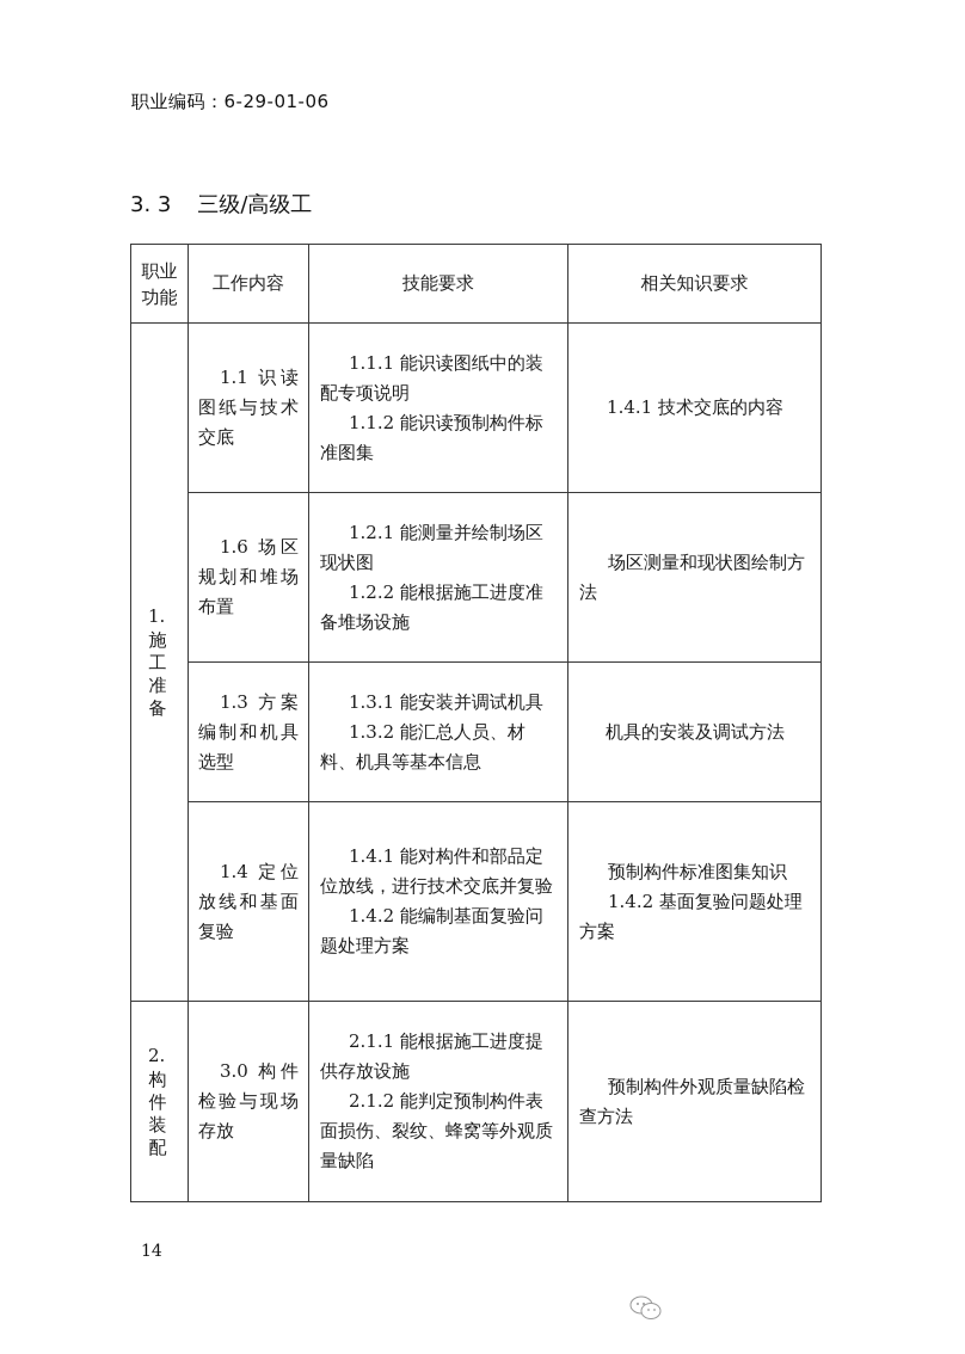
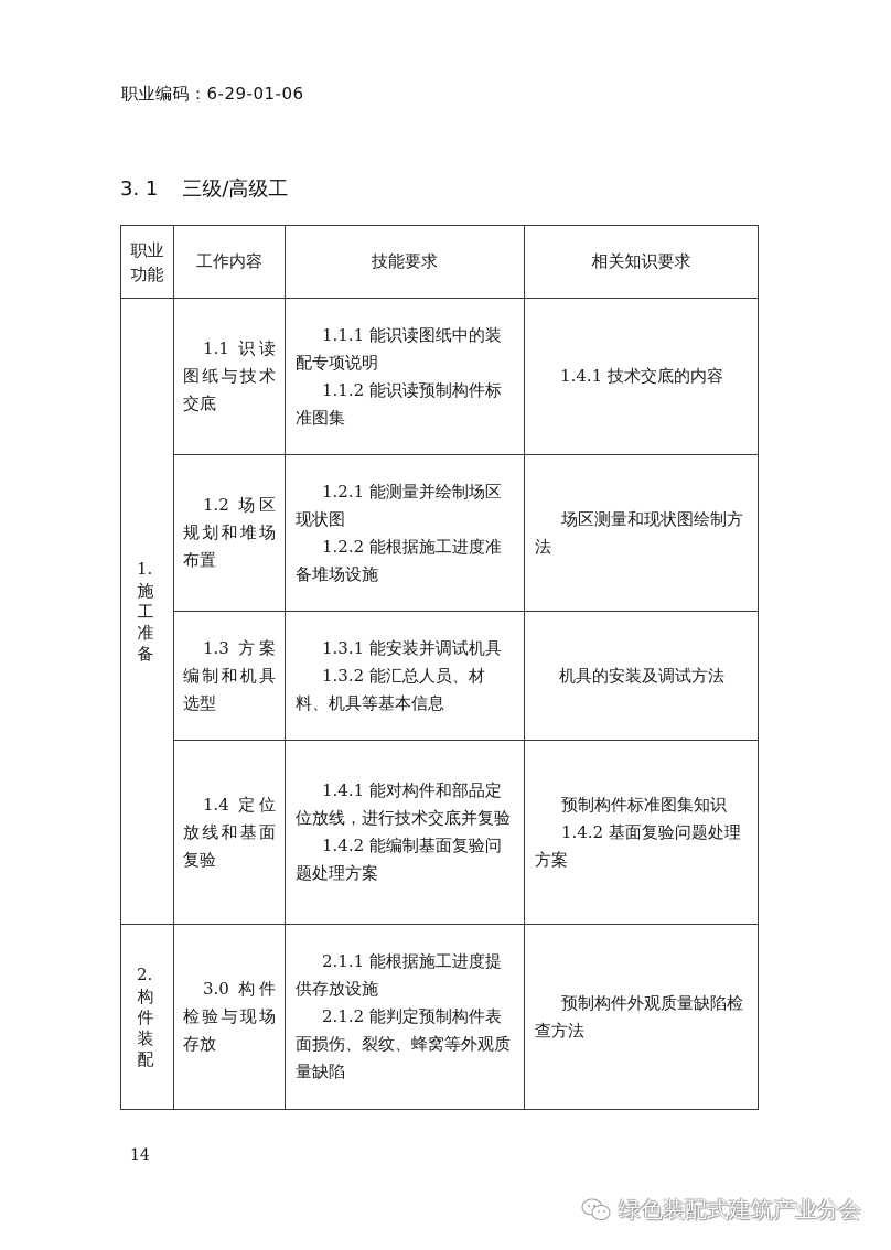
  职业编码：6-29-01-06
- 3. 3 三级/高级工
+ 3. 1 三级/高级工
  职业 功能	工作内容	技能要求	相关知识要求
  1. 施 工 准 备	1.1 识读图纸与技术交底	1.1.1 能识读图纸中的装配专项说明 1.1.2 能识读预制构件标准图集	1.4.1 技术交底的内容
- 1.6 场区规划和堆场布置	1.2.1 能测量并绘制场区现状图 1.2.2 能根据施工进度准备堆场设施	场区测量和现状图绘制方法
+ 1.2 场区规划和堆场布置	1.2.1 能测量并绘制场区现状图 1.2.2 能根据施工进度准备堆场设施	场区测量和现状图绘制方法
  1.3 方案编制和机具选型	1.3.1 能安装并调试机具 1.3.2 能汇总人员、材料、机具等基本信息	机具的安装及调试方法
  1.4 定位放线和基面复验	1.4.1 能对构件和部品定位放线，进行技术交底并复验 1.4.2 能编制基面复验问题处理方案	预制构件标准图集知识 1.4.2 基面复验问题处理方案
  2. 构 件 装 配	3.0 构件检验与现场存放	2.1.1 能根据施工进度提供存放设施 2.1.2 能判定预制构件表面损伤、裂纹、蜂窝等外观质量缺陷	预制构件外观质量缺陷检查方法
  14
+ 绿色装配式建筑产业分会
